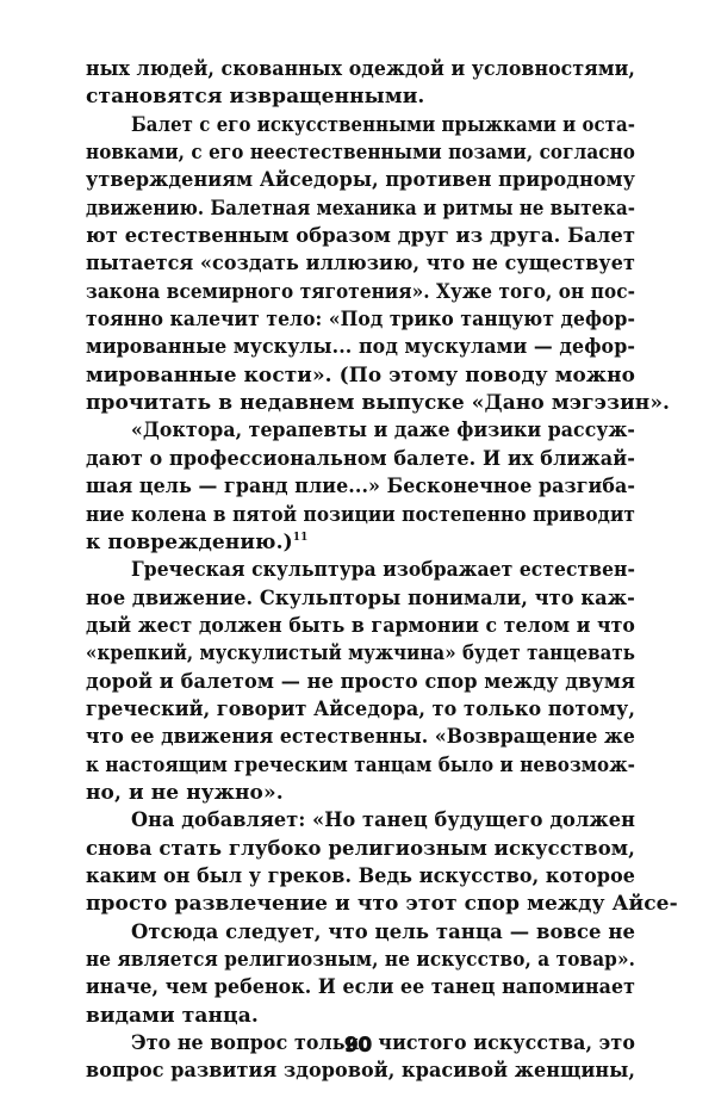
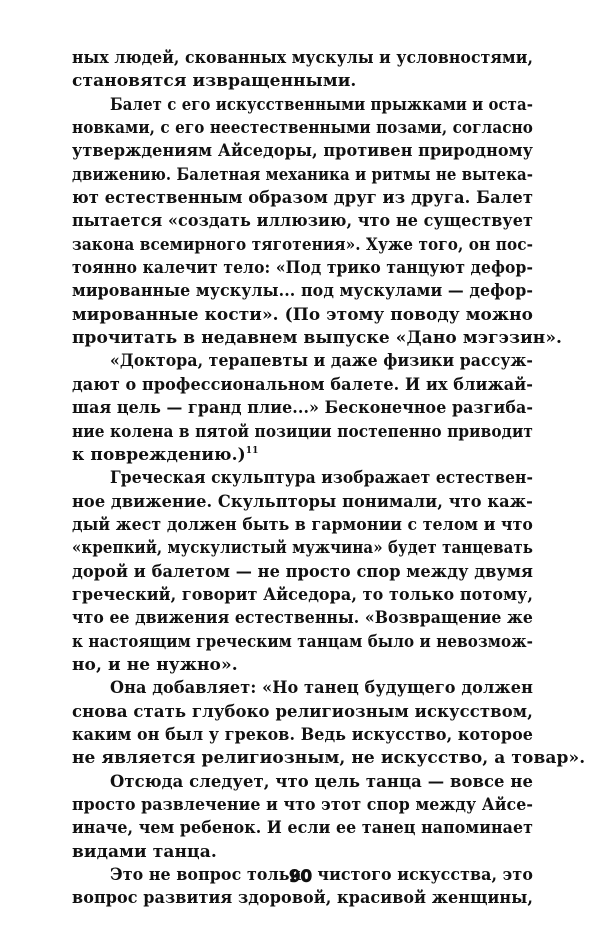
- ных людей, скованных одеждой и условностями,
+ ных людей, скованных мускулы и условностями,
  становятся извращенными.
  Балет с его искусственными прыжками и оста-
  новками, с его неестественными позами, согласно
  утверждениям Айседоры, противен природному
  движению. Балетная механика и ритмы не вытека-
  ют естественным образом друг из друга. Балет
  пытается «создать иллюзию, что не существует
  закона всемирного тяготения». Хуже того, он пос-
  тоянно калечит тело: «Под трико танцуют дефор-
  мированные мускулы... под мускулами — дефор-
  мированные кости». (По этому поводу можно
  прочитать в недавнем выпуске «Дано мэгэзин».
  «Доктора, терапевты и даже физики рассуж-
  дают о профессиональном балете. И их ближай-
  шая цель — гранд плие...» Бесконечное разгиба-
  ние колена в пятой позиции постепенно приводит
  к повреждению.)11
  Греческая скульптура изображает естествен-
  ное движение. Скульпторы понимали, что каж-
  дый жест должен быть в гармонии с телом и что
  «крепкий, мускулистый мужчина» будет танцевать
  дорой и балетом — не просто спор между двумя
  греческий, говорит Айседора, то только потому,
  что ее движения естественны. «Возвращение же
  к настоящим греческим танцам было и невозмож-
  но, и не нужно».
  Она добавляет: «Но танец будущего должен
  снова стать глубоко религиозным искусством,
  каким он был у греков. Ведь искусство, которое
- просто развлечение и что этот спор между Айсе-
+ не является религиозным, не искусство, а товар».
  Отсюда следует, что цель танца — вовсе не
- не является религиозным, не искусство, а товар».
+ просто развлечение и что этот спор между Айсе-
  иначе, чем ребенок. И если ее танец напоминает
  видами танца.
  Это не вопрос только чистого искусства, это
  вопрос развития здоровой, красивой женщины,
  90
